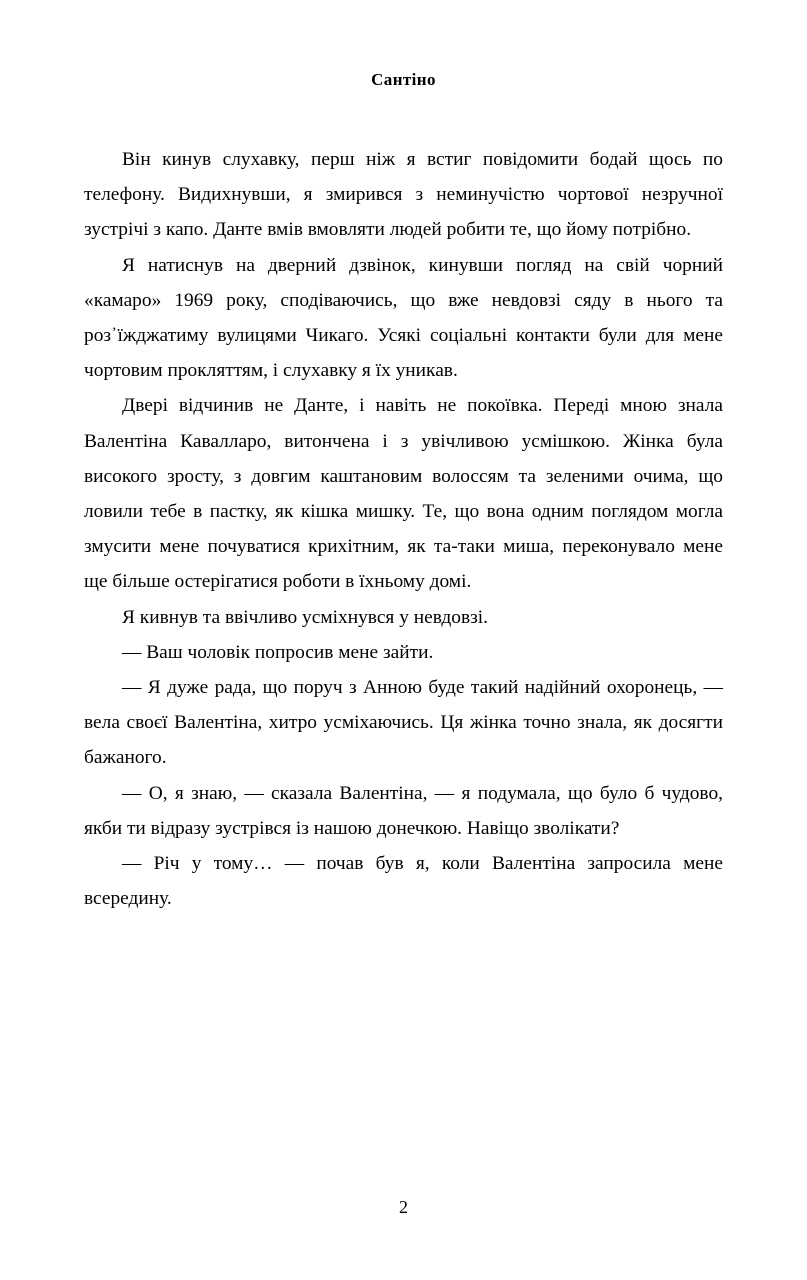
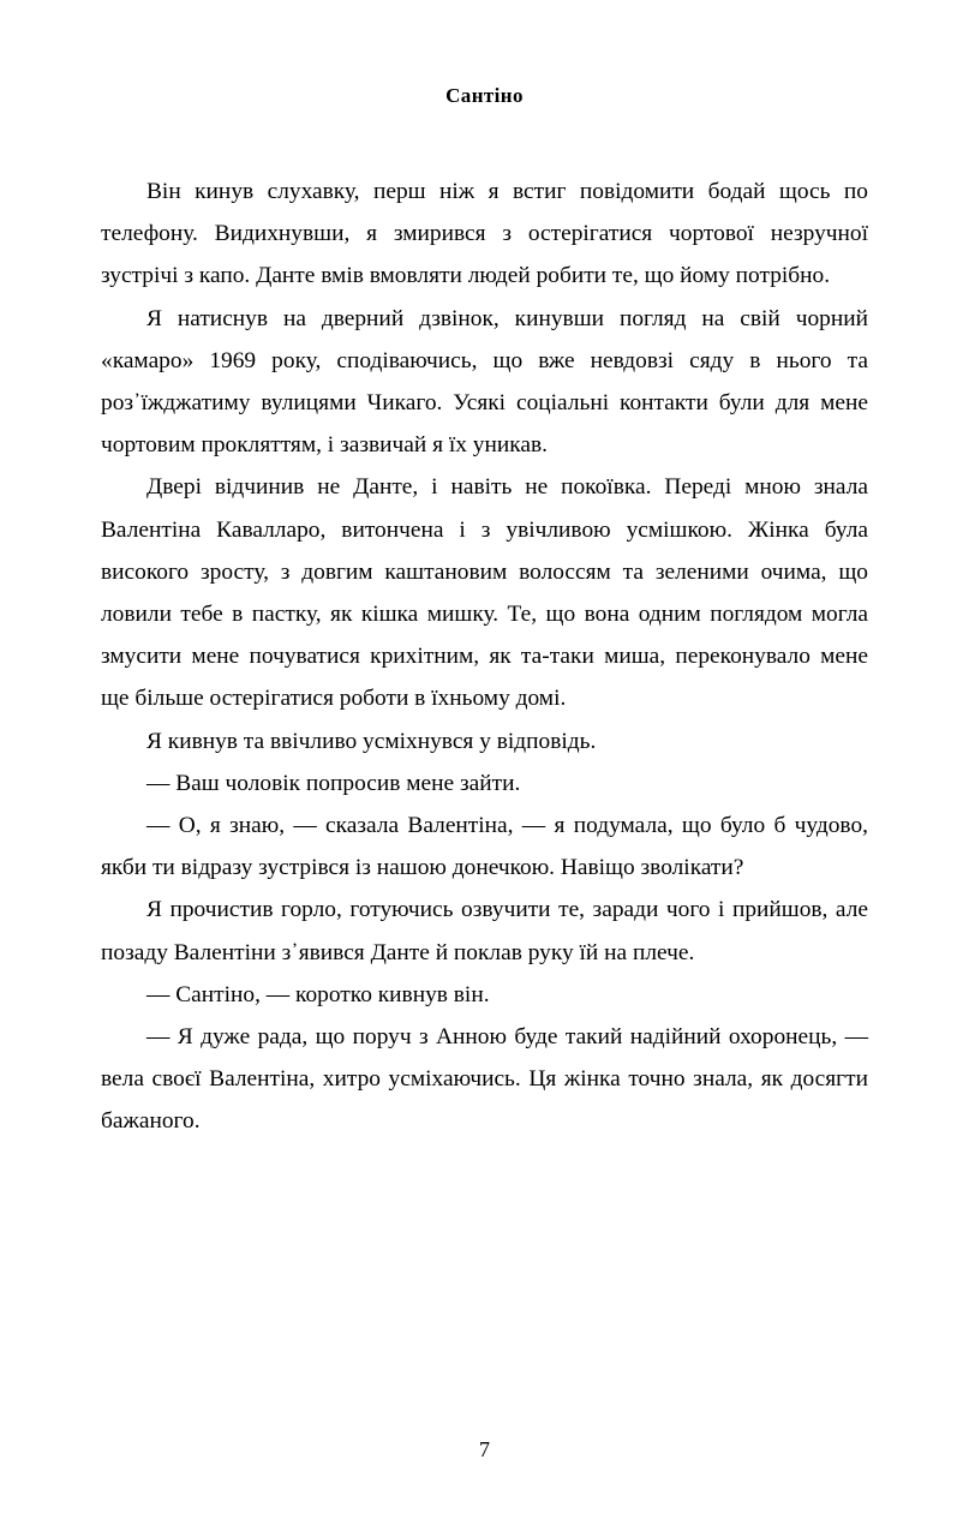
  Сантіно
- Він кинув слухавку, перш ніж я встиг повідомити бодай щось по телефону. Видихнувши, я змирився з неминучістю чортової незручної зустрічі з капо. Данте вмів вмовляти людей робити те, що йому потрібно.
+ Він кинув слухавку, перш ніж я встиг повідомити бодай щось по телефону. Видихнувши, я змирився з остерігатися чортової незручної зустрічі з капо. Данте вмів вмовляти людей робити те, що йому потрібно.
- Я натиснув на дверний дзвінок, кинувши погляд на свій чорний «камаро» 1969 року, сподіваючись, що вже невдовзі сяду в нього та роз᾽їжджатиму вулицями Чикаго. Усякі соціальні контакти були для мене чортовим прокляттям, і слухавку я їх уникав.
+ Я натиснув на дверний дзвінок, кинувши погляд на свій чорний «камаро» 1969 року, сподіваючись, що вже невдовзі сяду в нього та роз᾽їжджатиму вулицями Чикаго. Усякі соціальні контакти були для мене чортовим прокляттям, і зазвичай я їх уникав.
  Двері відчинив не Данте, і навіть не покоївка. Переді мною знала Валентіна Каваллaро, витончена і з увічливою усмішкою. Жінка була високого зросту, з довгим каштановим волоссям та зеленими очима, що ловили тебе в пастку, як кішка мишку. Те, що вона одним поглядом могла змусити мене почуватися крихітним, як та-таки миша, переконувало мене ще більше остерігатися роботи в їхньому домі.
- Я кивнув та ввічливо усміхнувся у невдовзі.
+ Я кивнув та ввічливо усміхнувся у відповідь.
  — Ваш чоловік попросив мене зайти.
- — Я дуже рада, що поруч з Анною буде такий надійний охоронець, — вела своєї Валентіна, хитро усміхаючись. Ця жінка точно знала, як досягти бажаного.
+ — О, я знаю, — сказала Валентіна, — я подумала, що було б чудово, якби ти відразу зустрівся із нашою донечкою. Навіщо зволікати?
+ Я прочистив горло, готуючись озвучити те, заради чого і прийшов, але позаду Валентіни з᾽явився Данте й поклав руку їй на плече.
+ — Сантіно, — коротко кивнув він.
- — О, я знаю, — сказала Валентіна, — я подумала, що було б чудово, якби ти відразу зустрівся із нашою донечкою. Навіщо зволікати?
+ — Я дуже рада, що поруч з Анною буде такий надійний охоронець, — вела своєї Валентіна, хитро усміхаючись. Ця жінка точно знала, як досягти бажаного.
- — Річ у тому… — почав був я, коли Валентіна запросила мене всередину.
- 2
+ 7
